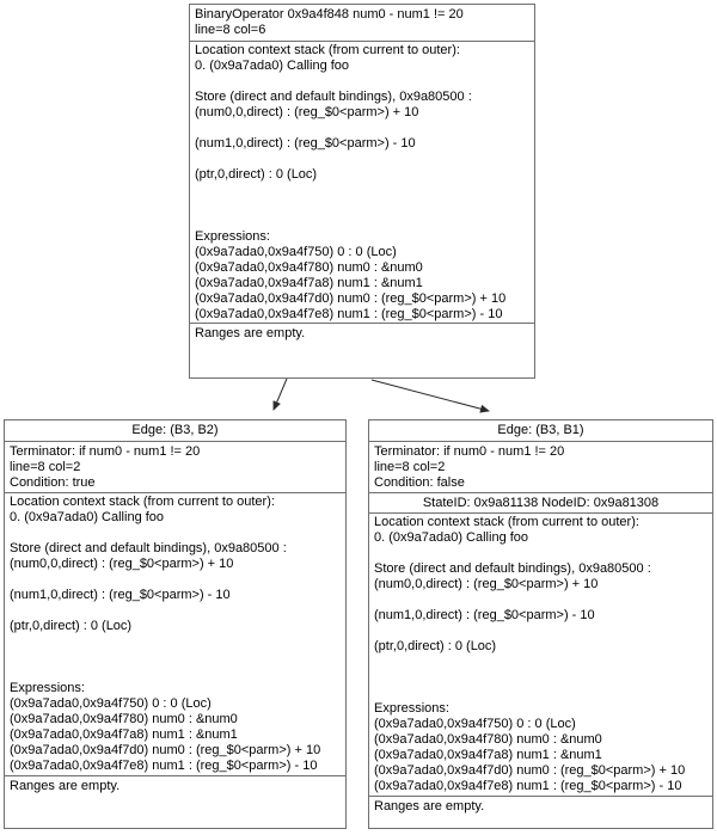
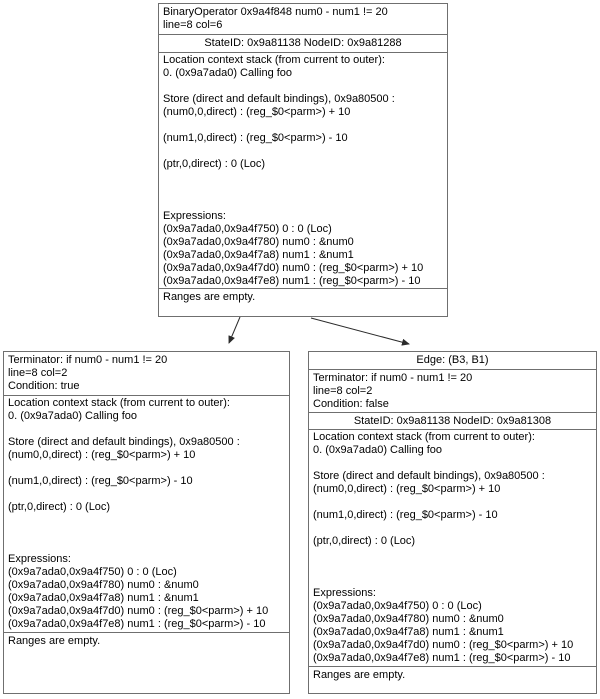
  BinaryOperator 0x9a4f848 num0 - num1 != 20
  line=8 col=6
+ StateID: 0x9a81138 NodeID: 0x9a81288
  Location context stack (from current to outer):
  0. (0x9a7ada0) Calling foo
  Store (direct and default bindings), 0x9a80500 :
  (num0,0,direct) : (reg_$0<parm>) + 10
  (num1,0,direct) : (reg_$0<parm>) - 10
  (ptr,0,direct) : 0 (Loc)
  Expressions:
  (0x9a7ada0,0x9a4f750) 0 : 0 (Loc)
  (0x9a7ada0,0x9a4f780) num0 : &num0
  (0x9a7ada0,0x9a4f7a8) num1 : &num1
  (0x9a7ada0,0x9a4f7d0) num0 : (reg_$0<parm>) + 10
  (0x9a7ada0,0x9a4f7e8) num1 : (reg_$0<parm>) - 10
  Ranges are empty.
- Edge: (B3, B2)
  Terminator: if num0 - num1 != 20
  line=8 col=2
  Condition: true
  Location context stack (from current to outer):
  0. (0x9a7ada0) Calling foo
  Store (direct and default bindings), 0x9a80500 :
  (num0,0,direct) : (reg_$0<parm>) + 10
  (num1,0,direct) : (reg_$0<parm>) - 10
  (ptr,0,direct) : 0 (Loc)
  Expressions:
  (0x9a7ada0,0x9a4f750) 0 : 0 (Loc)
  (0x9a7ada0,0x9a4f780) num0 : &num0
  (0x9a7ada0,0x9a4f7a8) num1 : &num1
  (0x9a7ada0,0x9a4f7d0) num0 : (reg_$0<parm>) + 10
  (0x9a7ada0,0x9a4f7e8) num1 : (reg_$0<parm>) - 10
  Ranges are empty.
  Edge: (B3, B1)
  Terminator: if num0 - num1 != 20
  line=8 col=2
  Condition: false
  StateID: 0x9a81138 NodeID: 0x9a81308
  Location context stack (from current to outer):
  0. (0x9a7ada0) Calling foo
  Store (direct and default bindings), 0x9a80500 :
  (num0,0,direct) : (reg_$0<parm>) + 10
  (num1,0,direct) : (reg_$0<parm>) - 10
  (ptr,0,direct) : 0 (Loc)
  Expressions:
  (0x9a7ada0,0x9a4f750) 0 : 0 (Loc)
  (0x9a7ada0,0x9a4f780) num0 : &num0
  (0x9a7ada0,0x9a4f7a8) num1 : &num1
  (0x9a7ada0,0x9a4f7d0) num0 : (reg_$0<parm>) + 10
  (0x9a7ada0,0x9a4f7e8) num1 : (reg_$0<parm>) - 10
  Ranges are empty.
